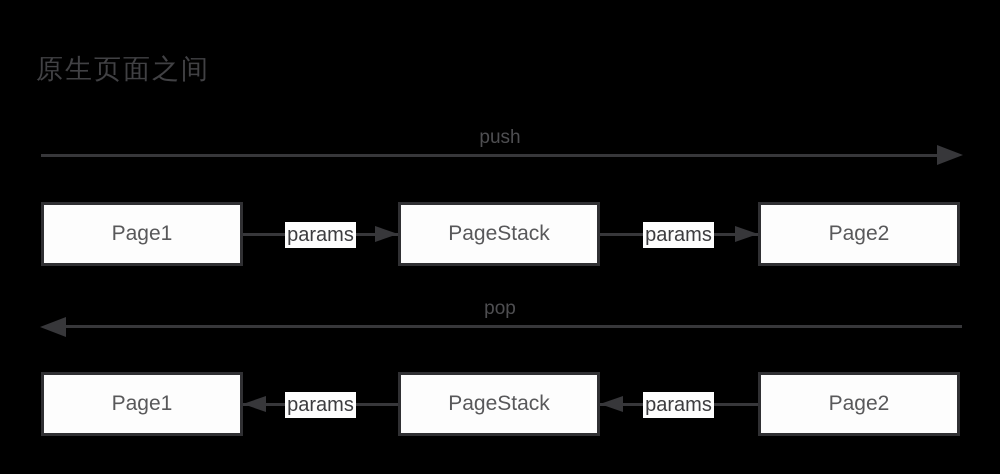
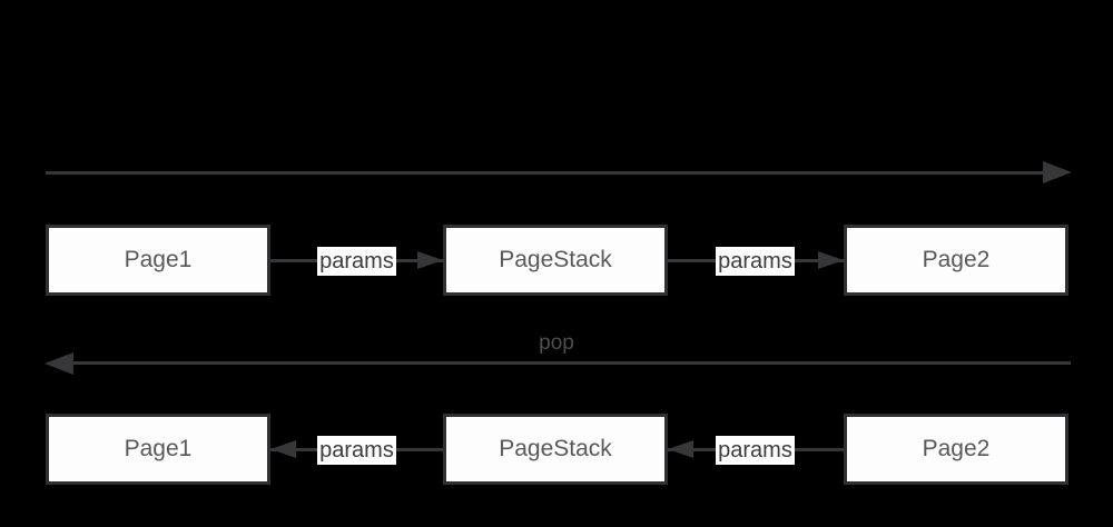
- 原生页面之间
- push
  Page1
  params
  PageStack
  params
  Page2
  pop
  Page1
  params
  PageStack
  params
  Page2
